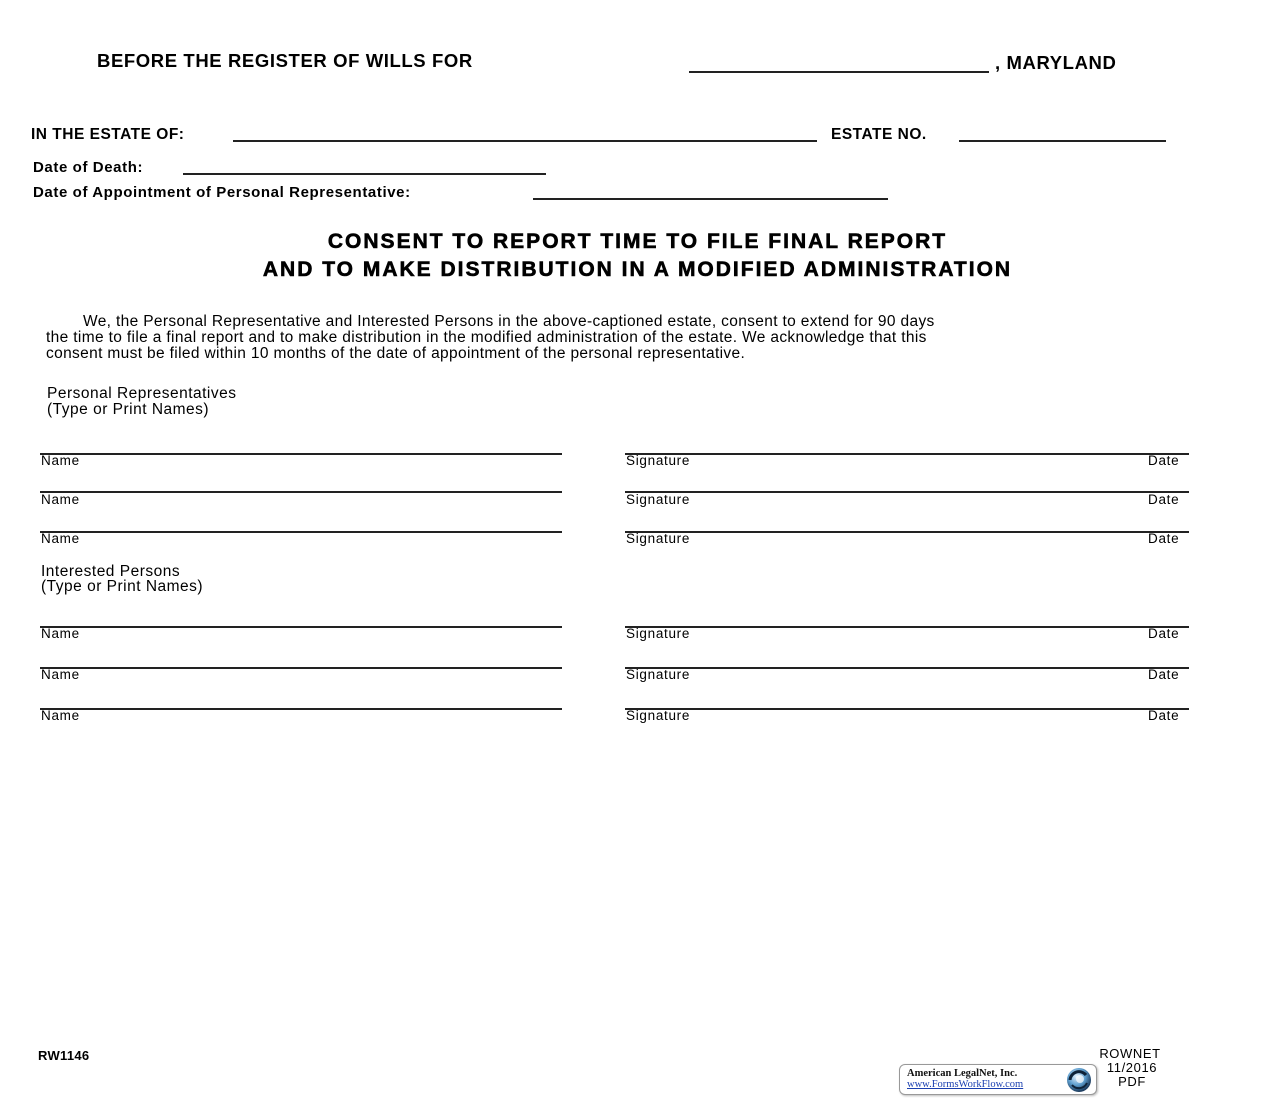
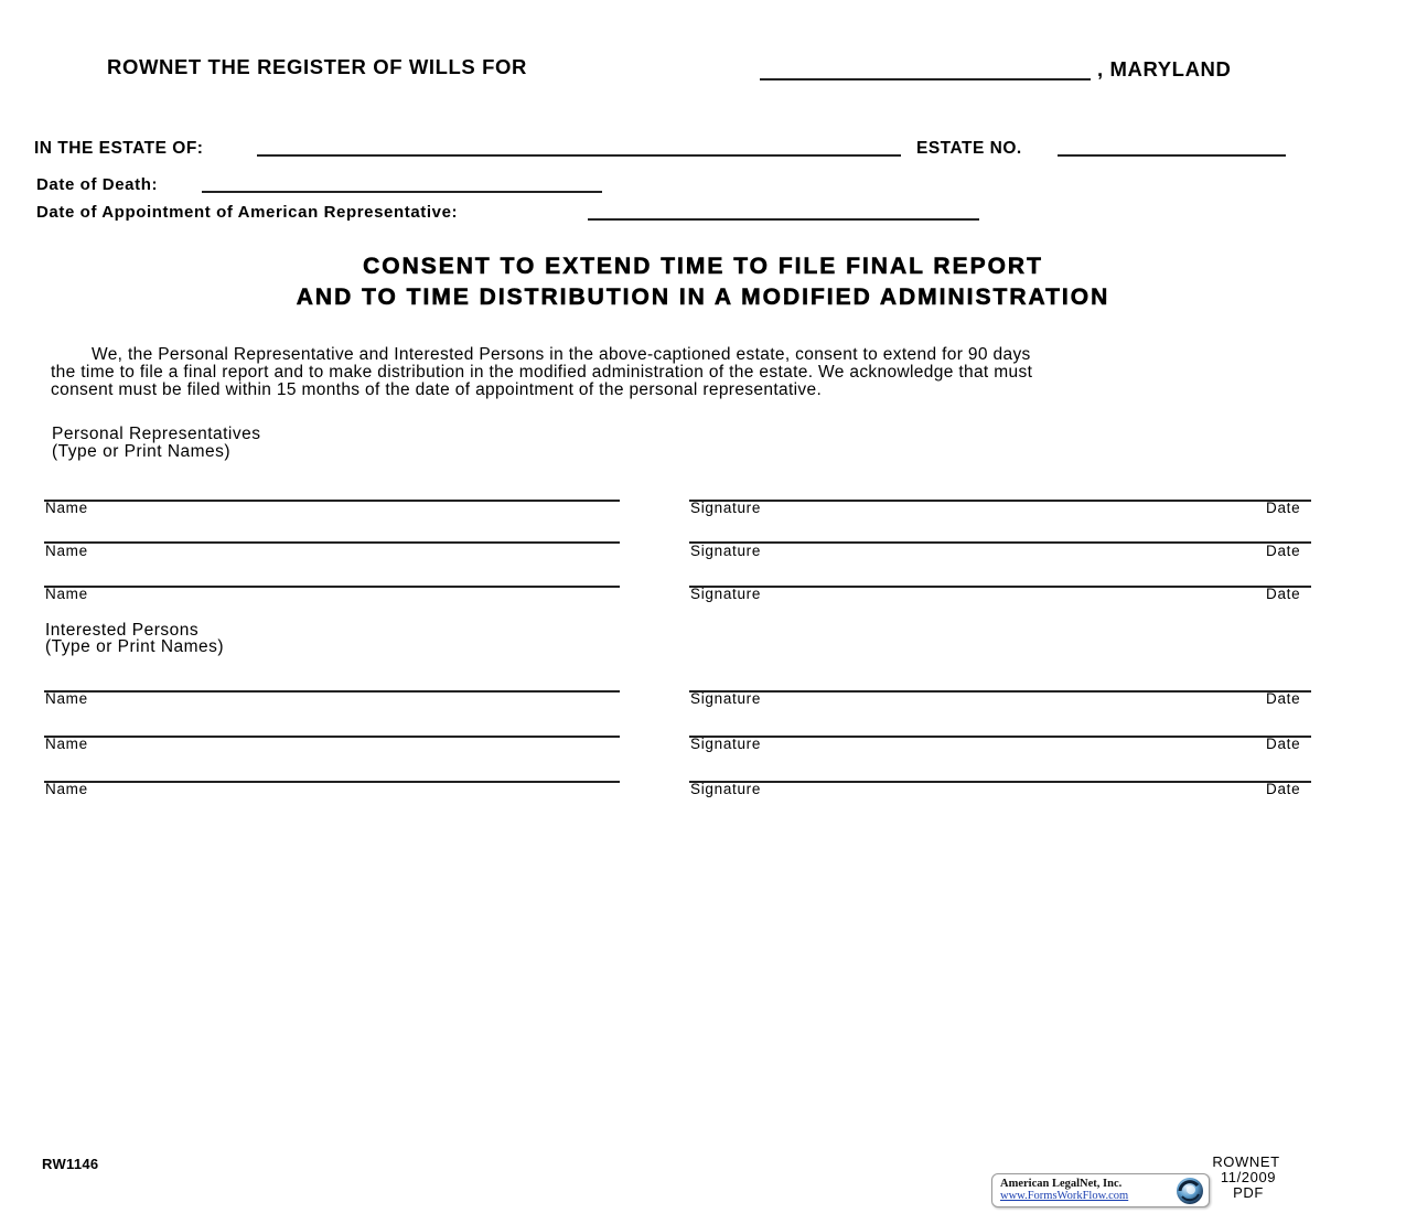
- BEFORE THE REGISTER OF WILLS FOR
+ ROWNET THE REGISTER OF WILLS FOR
  , MARYLAND
  IN THE ESTATE OF:
  ESTATE NO.
  Date of Death:
- Date of Appointment of Personal Representative:
+ Date of Appointment of American Representative:
- CONSENT TO REPORT TIME TO FILE FINAL REPORT
+ CONSENT TO EXTEND TIME TO FILE FINAL REPORT
- AND TO MAKE DISTRIBUTION IN A MODIFIED ADMINISTRATION
+ AND TO TIME DISTRIBUTION IN A MODIFIED ADMINISTRATION
  We, the Personal Representative and Interested Persons in the above-captioned estate, consent to extend for 90 days
- the time to file a final report and to make distribution in the modified administration of the estate. We acknowledge that this
+ the time to file a final report and to make distribution in the modified administration of the estate. We acknowledge that must
- consent must be filed within 10 months of the date of appointment of the personal representative.
+ consent must be filed within 15 months of the date of appointment of the personal representative.
  Personal Representatives
  (Type or Print Names)
  Name
  Signature
  Date
  Name
  Signature
  Date
  Name
  Signature
  Date
  Interested Persons
  (Type or Print Names)
  Name
  Signature
  Date
  Name
  Signature
  Date
  Name
  Signature
  Date
  RW1146
  ROWNET
- 11/2016
+ 11/2009
  PDF
  American LegalNet, Inc.
  www.FormsWorkFlow.com
